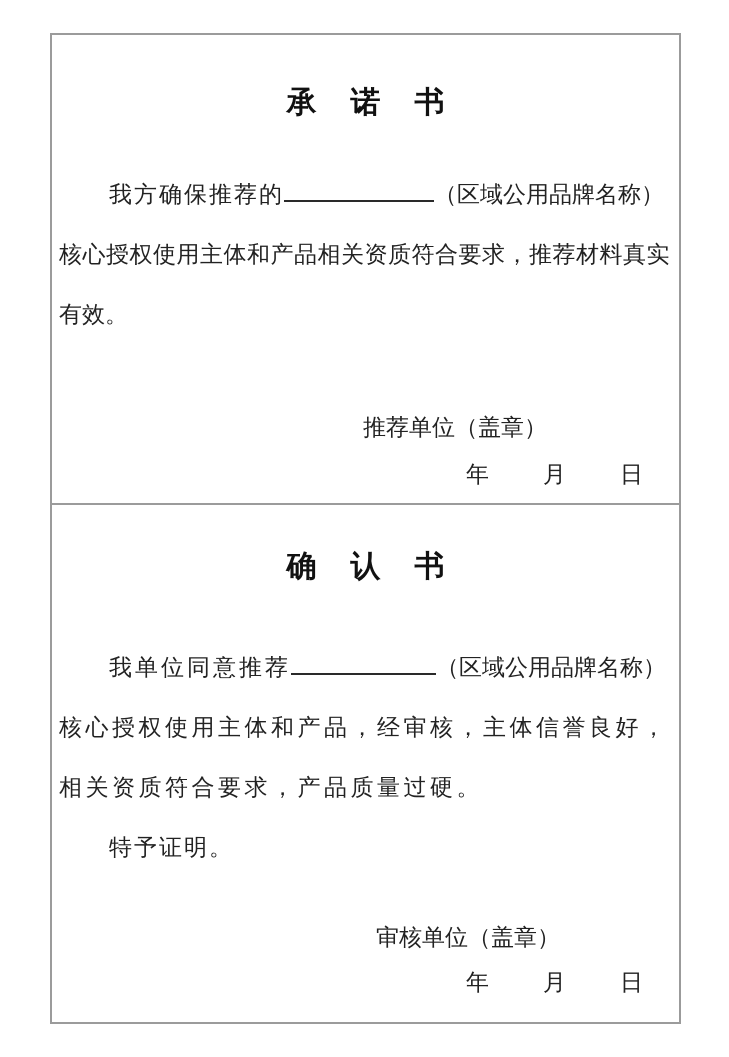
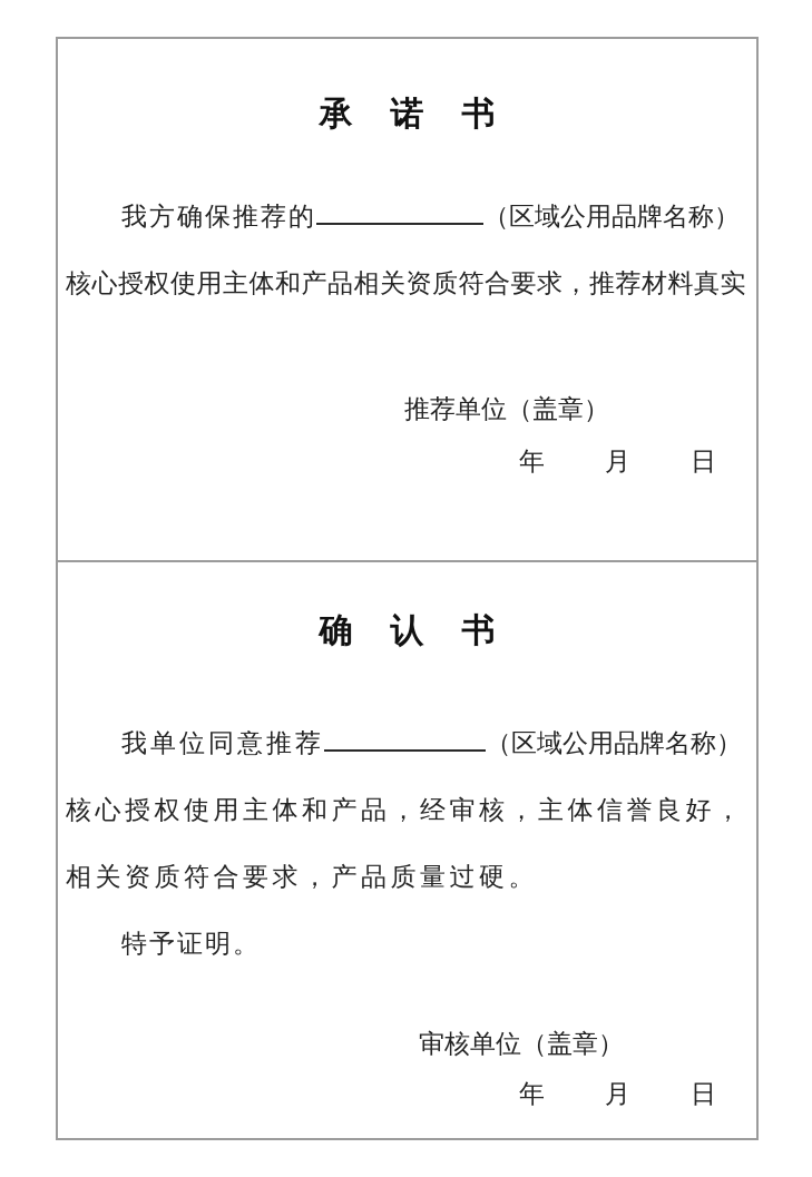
  承诺书
  我方确保推荐的 （区域公用品牌名称）
  核心授权使用主体和产品相关资质符合要求，推荐材料真实
- 有效。
  推荐单位（盖章）
  年 月 日
  确认书
  我单位同意推荐 （区域公用品牌名称）
  核心授权使用主体和产品，经审核，主体信誉良好，
  相关资质符合要求，产品质量过硬。
  特予证明。
  审核单位（盖章）
  年 月 日
